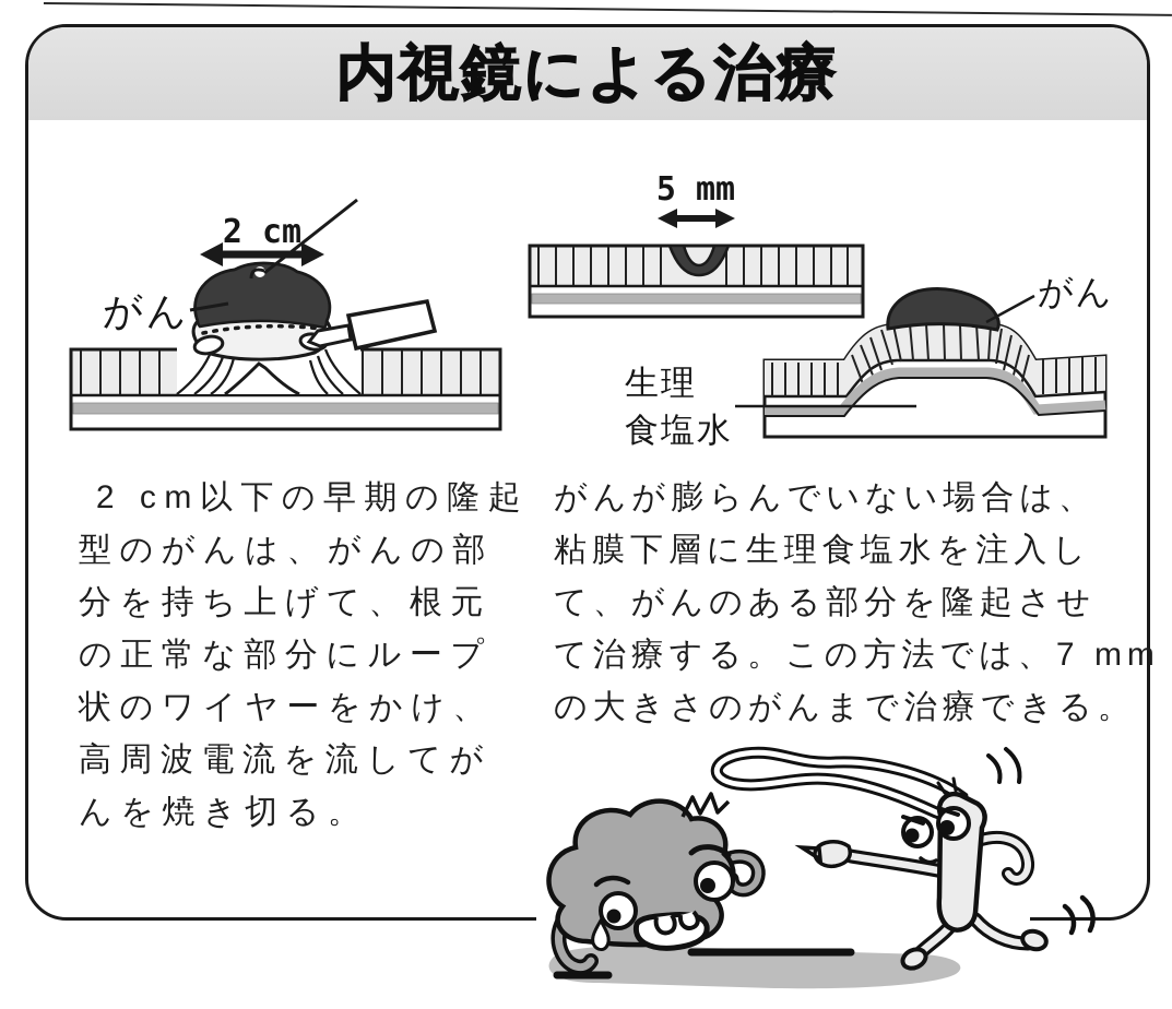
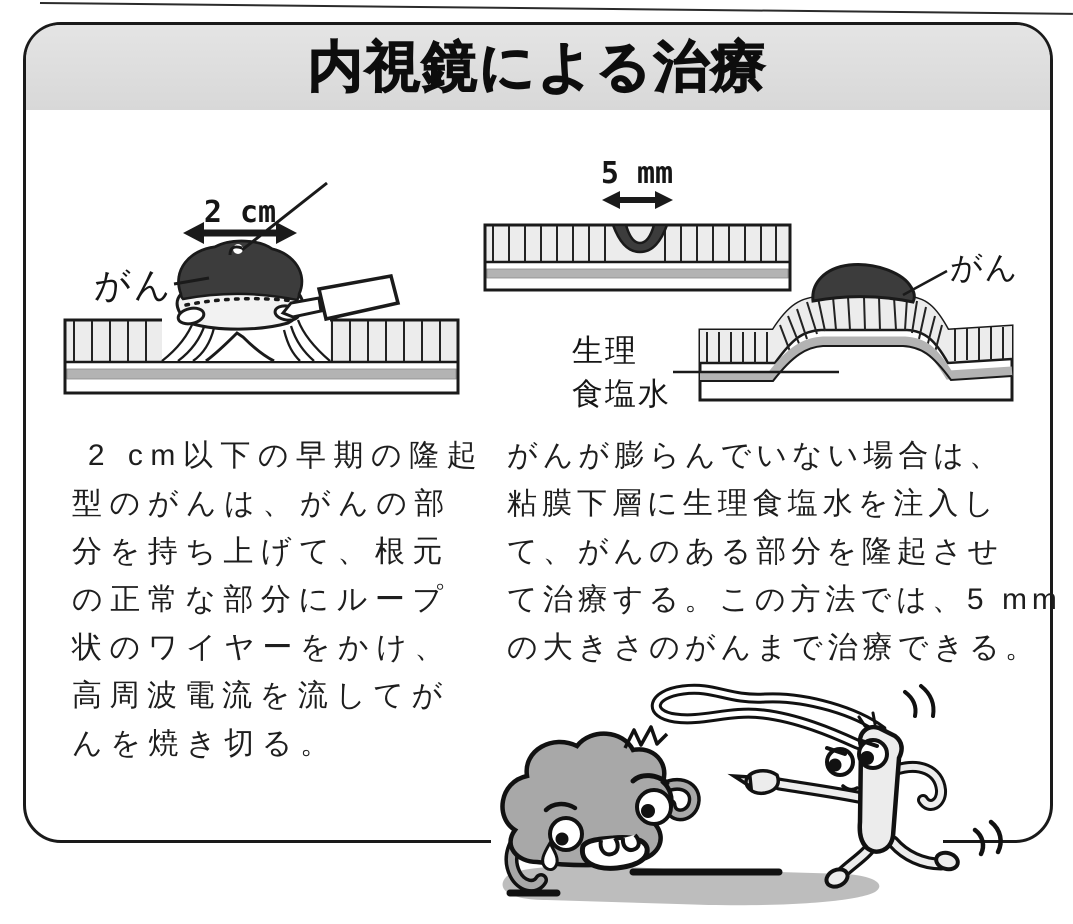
  内視鏡による治療
  2 cm
  がん
  5 mm
  がん
  生理
  食塩水
  2 cm以下の早期の隆起
  型のがんは、がんの部
  分を持ち上げて、根元
  の正常な部分にループ
  状のワイヤーをかけ、
  高周波電流を流してが
  んを焼き切る。
  がんが膨らんでいない場合は、
  粘膜下層に生理食塩水を注入し
  て、がんのある部分を隆起させ
- て治療する。この方法では、7 mm
+ て治療する。この方法では、5 mm
  の大きさのがんまで治療できる。
